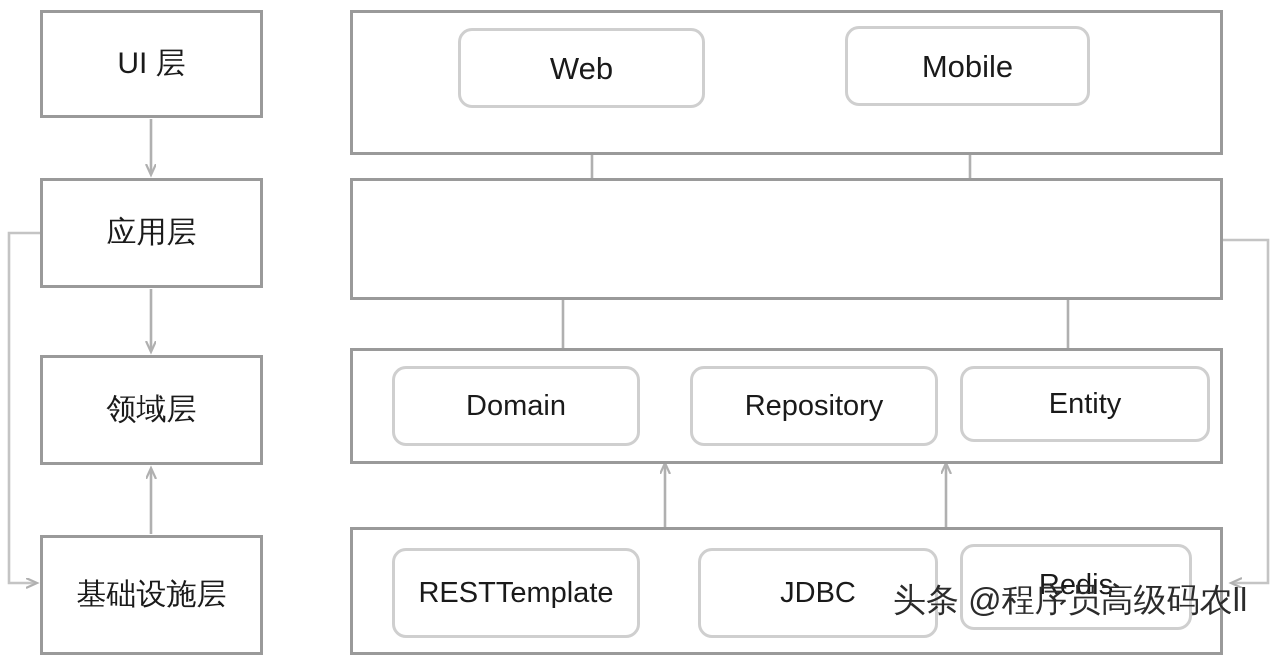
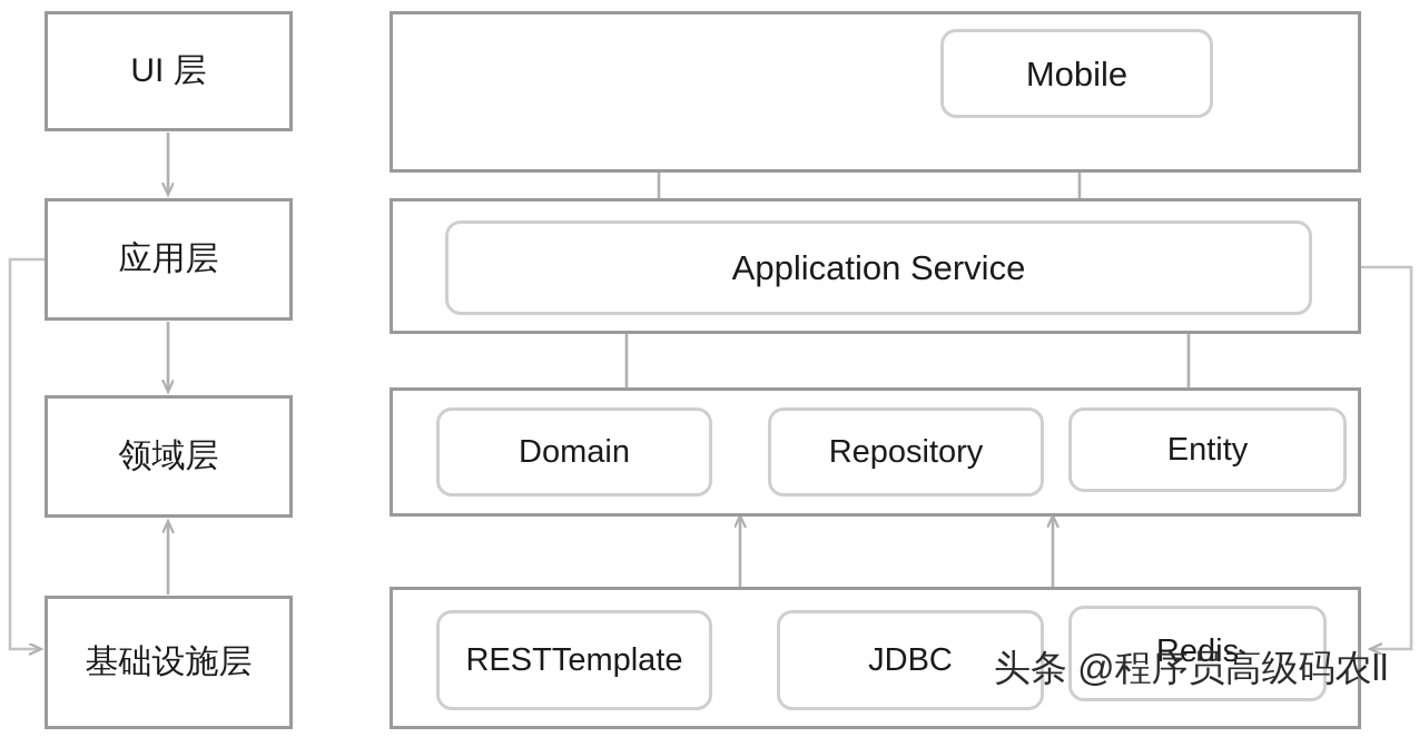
  UI 层
  应用层
  领域层
  基础设施层
- Web
  Mobile
+ Application Service
  Domain
  Repository
  Entity
  RESTTemplate
  JDBC
  Redis
  头条 @程序员高级码农ll
